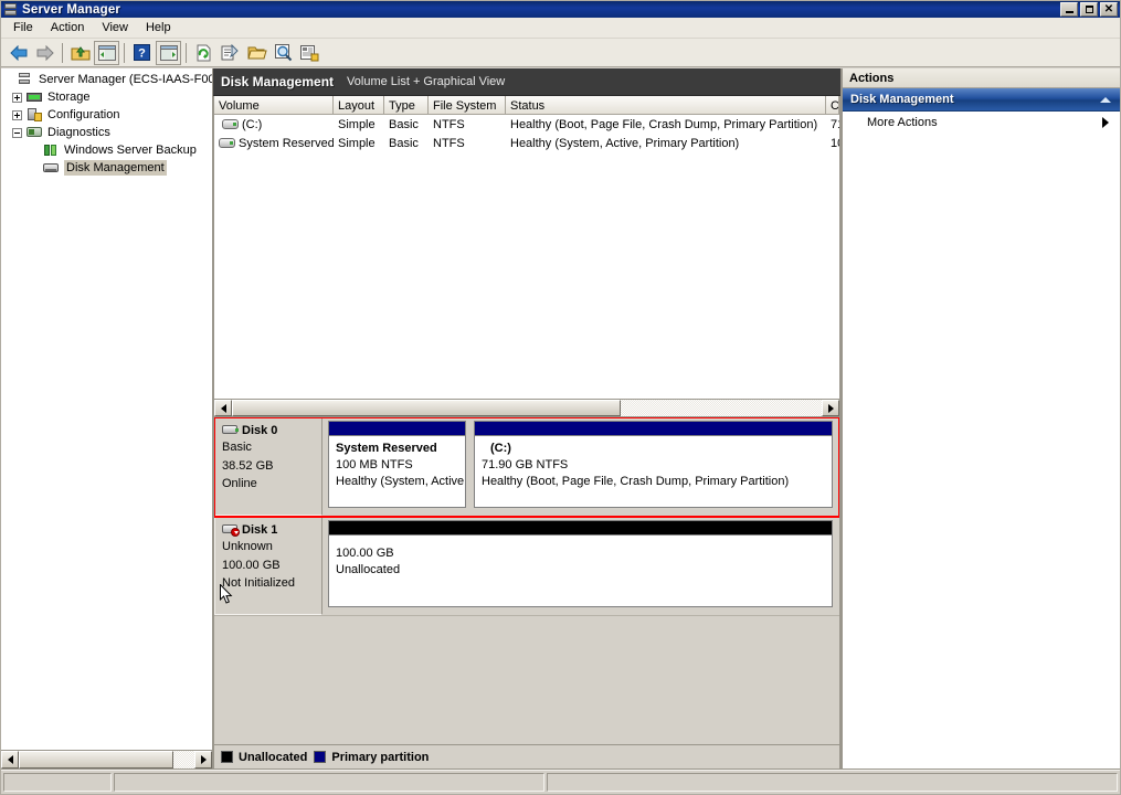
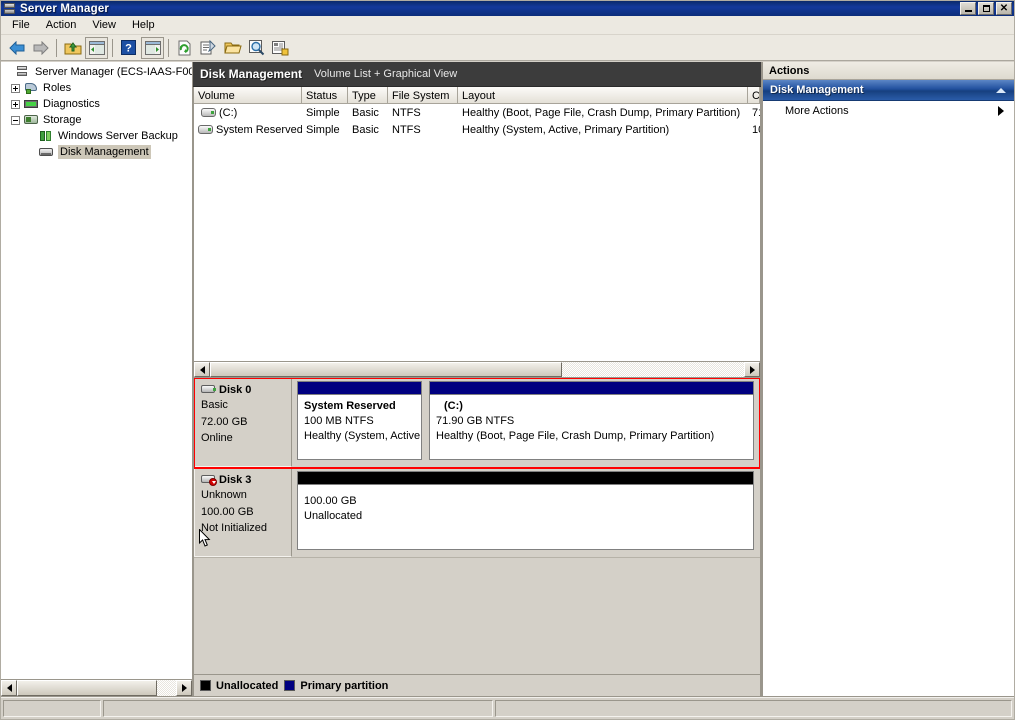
  Server Manager
  ✕
  File
  Action
  View
  Help
  ?
  Server Manager (ECS-IAAS-F00
+ Roles
- Storage
+ Diagnostics
- Configuration
- Diagnostics
+ Storage
  Windows Server Backup
  Disk Management
  Disk Management
  Volume List + Graphical View
  Volume
- Layout
+ Status
  Type
  File System
- Status
+ Layout
  (C:)
  Simple
  Basic
  NTFS
  Healthy (Boot, Page File, Crash Dump, Primary Partition)
  System Reserved
  Simple
  Basic
  NTFS
  Healthy (System, Active, Primary Partition)
  Disk 0
  Basic
- 38.52 GB
+ 72.00 GB
  Online
  System Reserved
  100 MB NTFS
  Healthy (System, Active
  (C:)
  71.90 GB NTFS
  Healthy (Boot, Page File, Crash Dump, Primary Partition)
- Disk 1
+ Disk 3
  Unknown
  100.00 GB
  Not Initialized
  100.00 GB
  Unallocated
  Unallocated
  Primary partition
  Actions
  Disk Management
  More Actions
